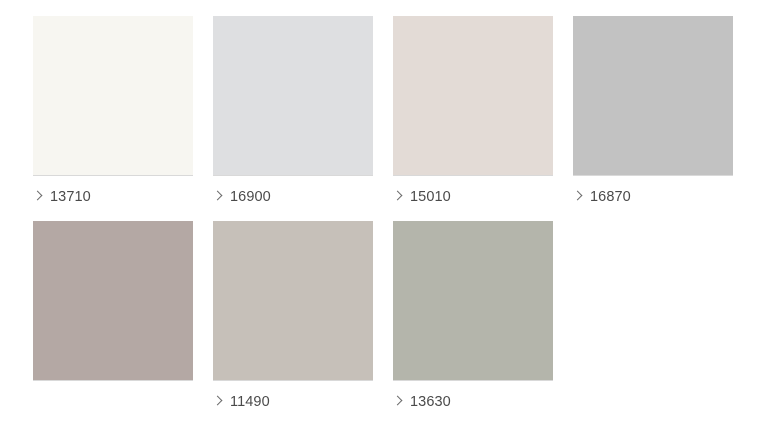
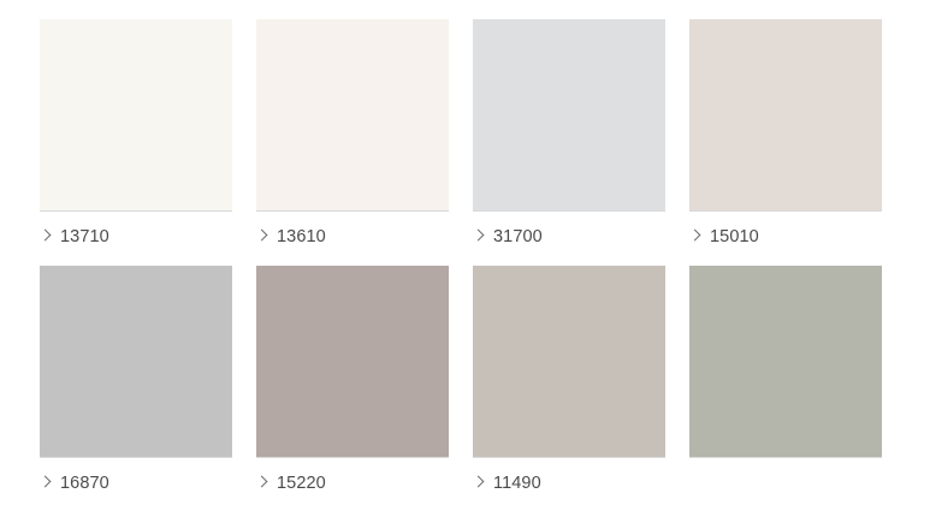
  13710
+ 13610
- 16900
+ 31700
  15010
  16870
+ 15220
  11490
- 13630
